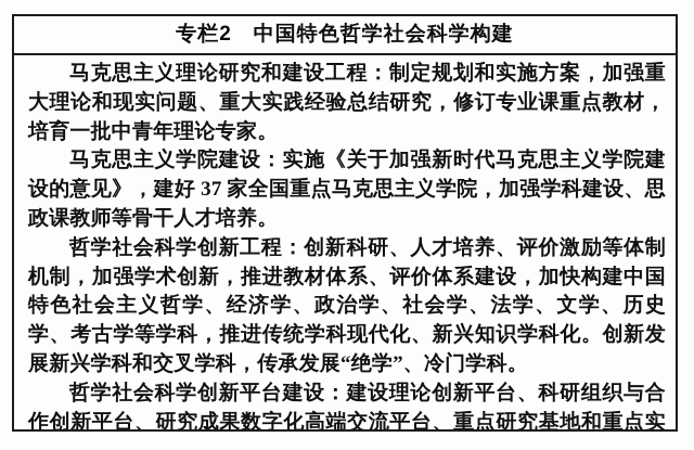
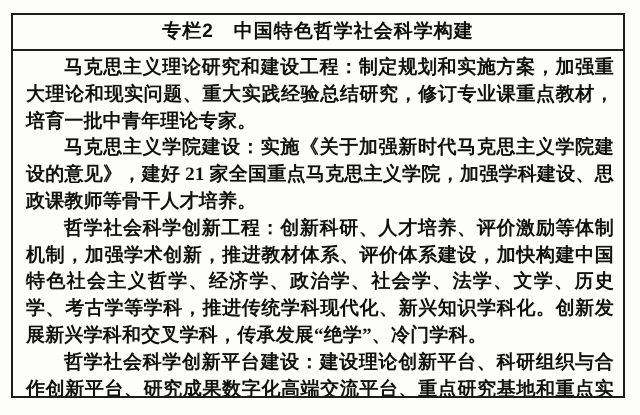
  专栏2 中国特色哲学社会科学构建
  马克思主义理论研究和建设工程：制定规划和实施方案，加强重大理论和现实问题、重大实践经验总结研究，修订专业课重点教材，培育一批中青年理论专家。
- 马克思主义学院建设：实施《关于加强新时代马克思主义学院建设的意见》，建好 37 家全国重点马克思主义学院，加强学科建设、思政课教师等骨干人才培养。
+ 马克思主义学院建设：实施《关于加强新时代马克思主义学院建设的意见》，建好 21 家全国重点马克思主义学院，加强学科建设、思政课教师等骨干人才培养。
  哲学社会科学创新工程：创新科研、人才培养、评价激励等体制机制，加强学术创新，推进教材体系、评价体系建设，加快构建中国特色社会主义哲学、经济学、政治学、社会学、法学、文学、历史学、考古学等学科，推进传统学科现代化、新兴知识学科化。创新发展新兴学科和交叉学科，传承发展“绝学”、冷门学科。
  哲学社会科学创新平台建设：建设理论创新平台、科研组织与合作创新平台、研究成果数字化高端交流平台、重点研究基地和重点实
